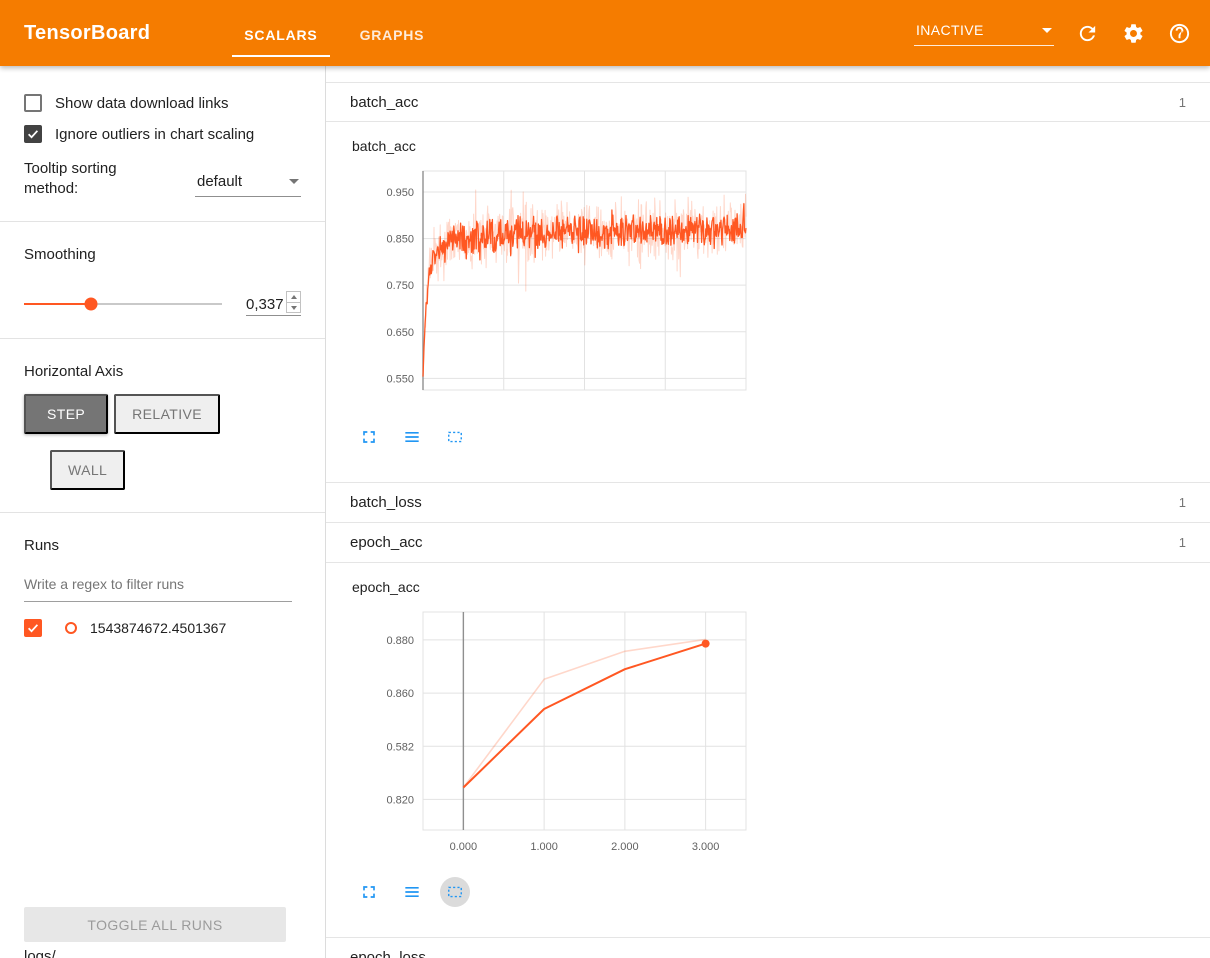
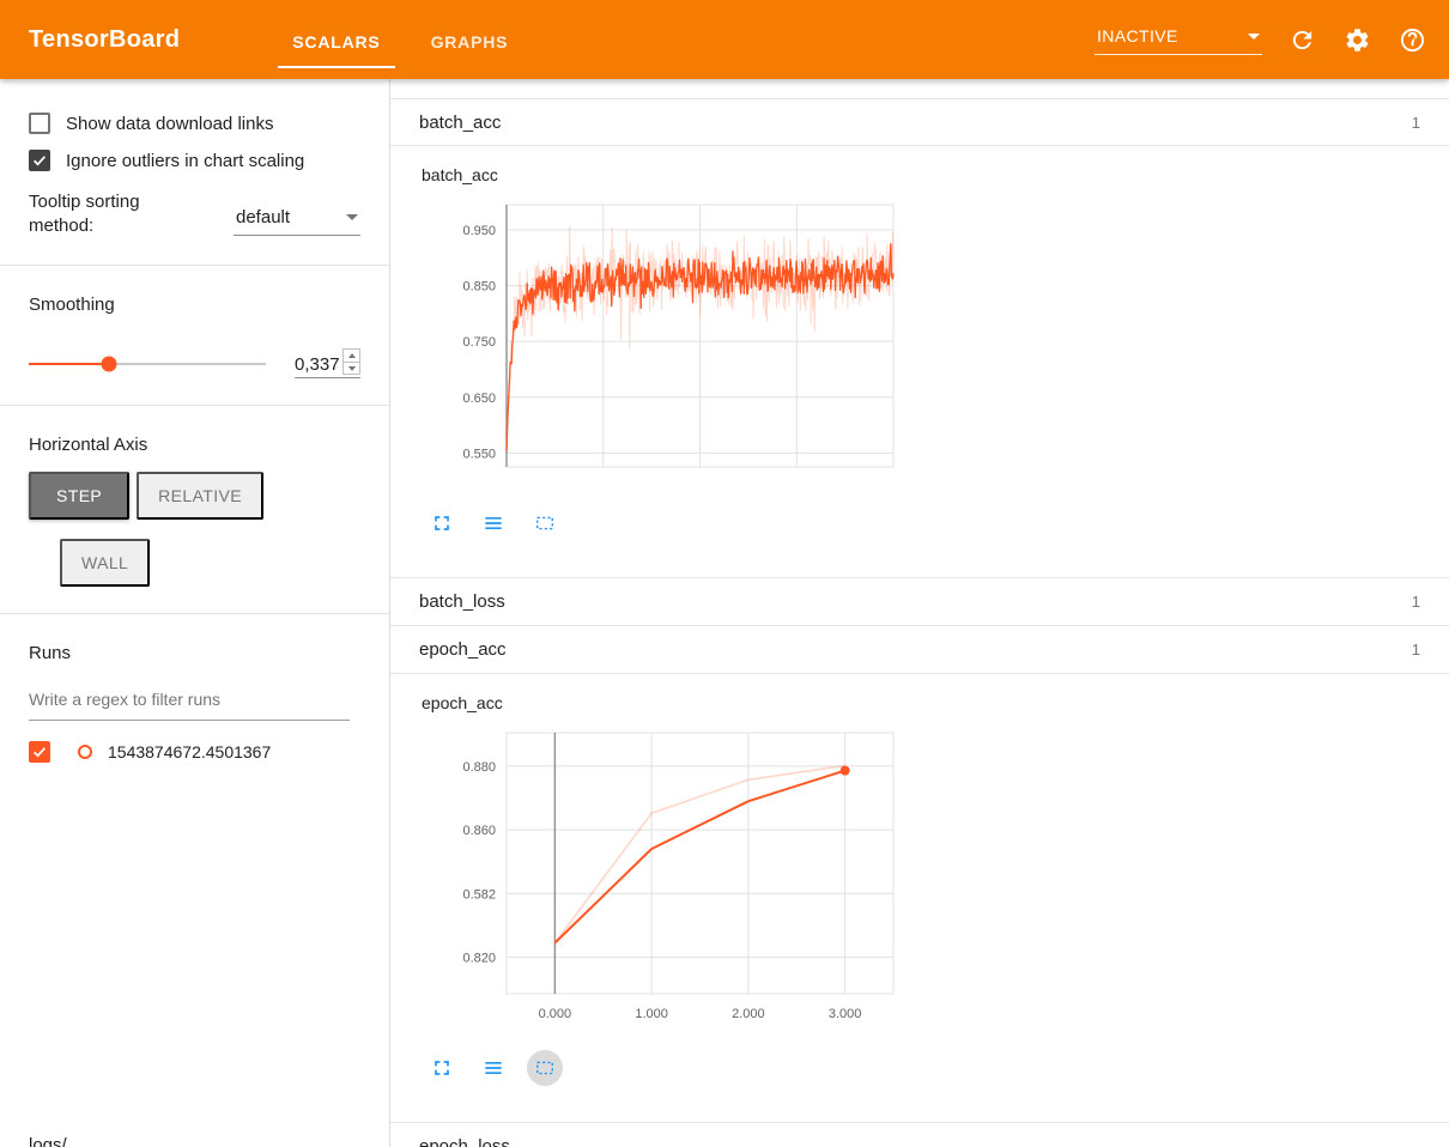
  TensorBoard
  SCALARS
  GRAPHS
  INACTIVE
  Show data download links
  Ignore outliers in chart scaling
  Tooltip sorting method:
  default
  Smoothing
  0,337
  Horizontal Axis
  STEP
  RELATIVE
  WALL
  Runs
  Write a regex to filter runs
  1543874672.4501367
- TOGGLE ALL RUNS
  logs/
  batch_acc
  1
  batch_acc
  0.550
  0.650
  0.750
  0.850
  0.950
  batch_loss
  1
  epoch_acc
  1
  epoch_acc
  0.820
  0.582
  0.860
  0.880
  0.000
  1.000
  2.000
  3.000
